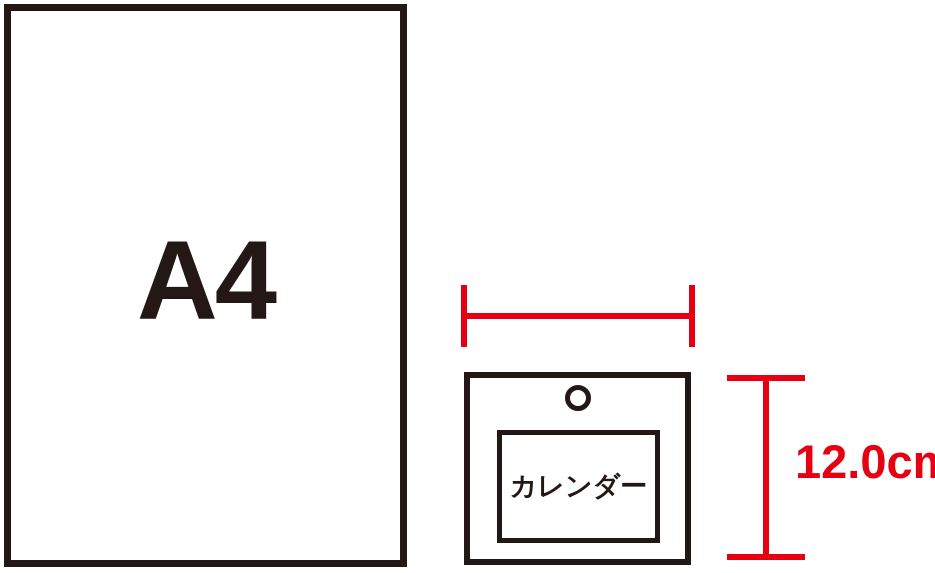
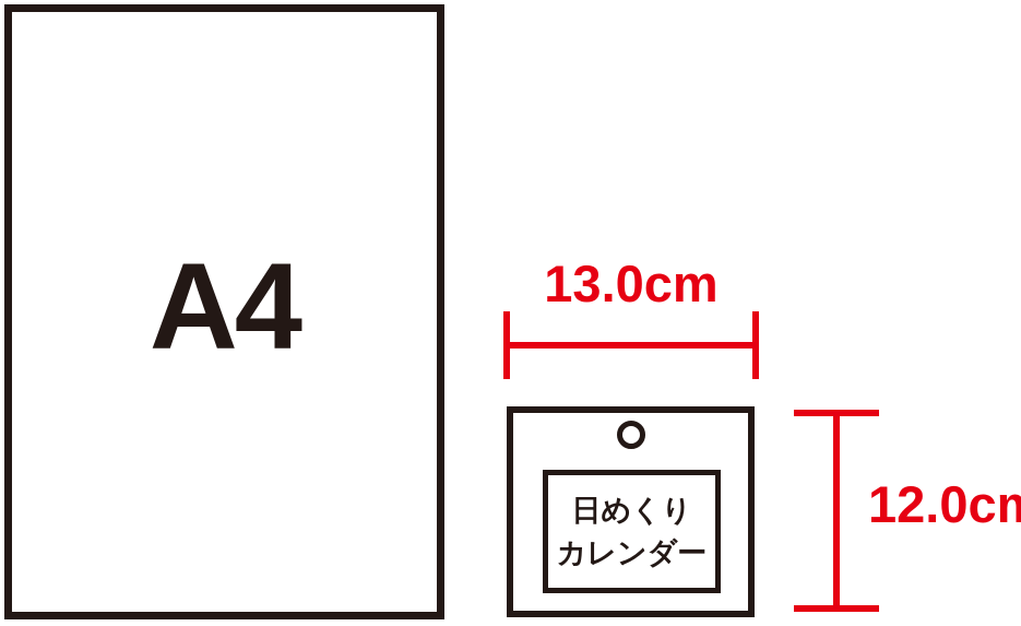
  A4
+ 13.0cm
+ 日めくり
  カレンダー
  12.0cm
